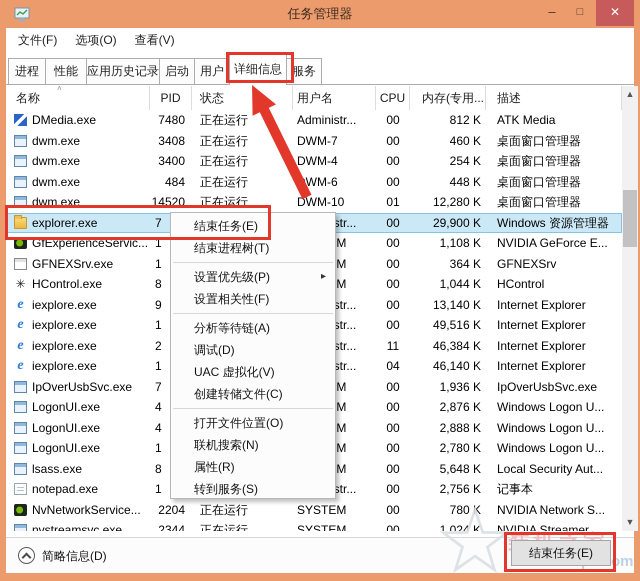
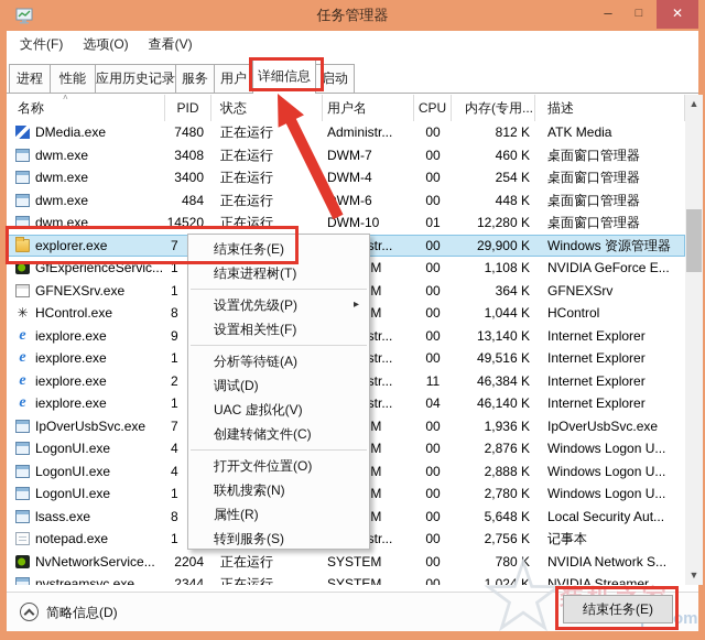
  任务管理器
  –
  □
  ✕
  文件(F)
  选项(O)
  查看(V)
  进程
  性能
  应用历史记录
- 启动
+ 服务
  用户
  详细信息
- 服务
+ 启动
  名称
  PID
  状态
  用户名
  CPU
  内存(专用...
  描述
  ˄
  DMedia.exe
  7480
  正在运行
  Administr...
  00
  812 K
  ATK Media
  dwm.exe
  3408
  正在运行
  DWM-7
  00
  460 K
  桌面窗口管理器
  dwm.exe
  3400
  正在运行
  DWM-4
  00
  254 K
  桌面窗口管理器
  dwm.exe
  484
  正在运行
  WM-6
  00
  448 K
  桌面窗口管理器
  dwm.exe
  14520
  正在运行
  DWM-10
  01
  12,280 K
  桌面窗口管理器
  explorer.exe
  7
  00
  29,900 K
  Windows 资源管理器
  GfExperienceServic...
  1
  00
  1,108 K
  NVIDIA GeForce E...
  GFNEXSrv.exe
  1
  00
  364 K
  GFNEXSrv
  ✳
  HControl.exe
  8
  00
  1,044 K
  HControl
  e
  iexplore.exe
  9
  00
  13,140 K
  Internet Explorer
  e
  iexplore.exe
  1
  00
  49,516 K
  Internet Explorer
  e
  iexplore.exe
  2
  11
  46,384 K
  Internet Explorer
  e
  iexplore.exe
  1
  04
  46,140 K
  Internet Explorer
  IpOverUsbSvc.exe
  7
  00
  1,936 K
  IpOverUsbSvc.exe
  LogonUI.exe
  4
  00
  2,876 K
  Windows Logon U...
  LogonUI.exe
  4
  00
  2,888 K
  Windows Logon U...
  LogonUI.exe
  1
  00
  2,780 K
  Windows Logon U...
  lsass.exe
  8
  00
  5,648 K
  Local Security Aut...
  notepad.exe
  1
  00
  2,756 K
  记事本
  NvNetworkService...
  2204
  正在运行
  SYSTEM
  00
  780 K
  NVIDIA Network S...
  nvstreamsvc.exe
  2344
  正在运行
  SYSTEM
  00
  1,024 K
  NVIDIA Streamer...
  ▲
  ▼
  结束任务(E)
  结束进程树(T)
  设置优先级(P)
  ▸
  设置相关性(F)
  分析等待链(A)
  调试(D)
  UAC 虚拟化(V)
  创建转储文件(C)
  打开文件位置(O)
  联机搜索(N)
  属性(R)
  转到服务(S)
  简略信息(D)
  结束任务(E)
